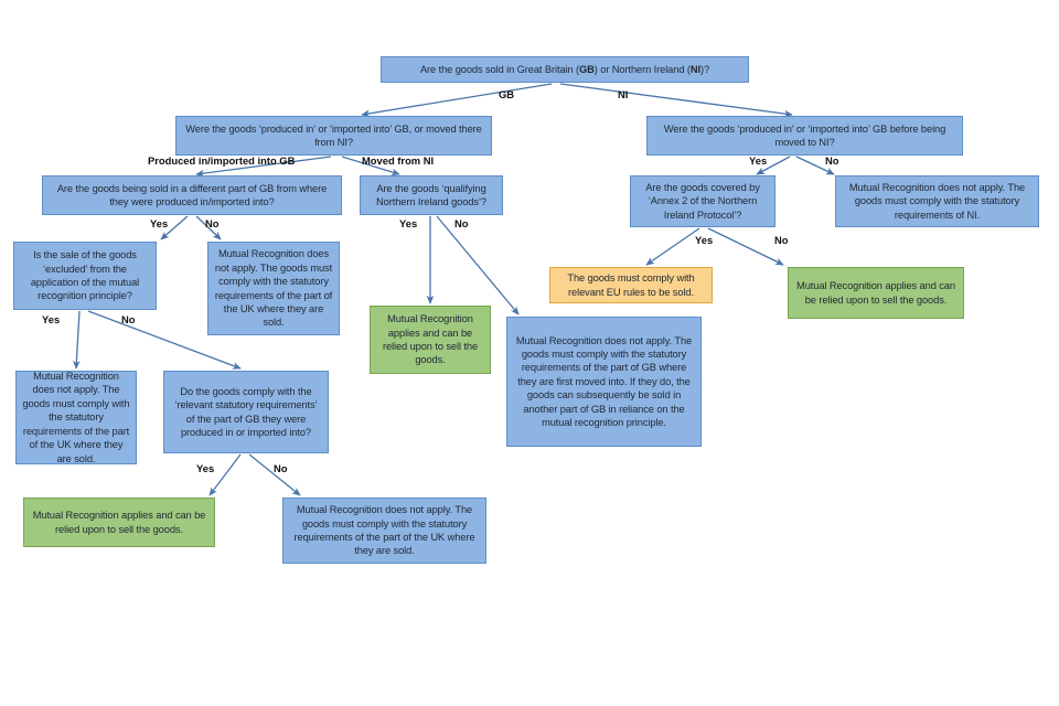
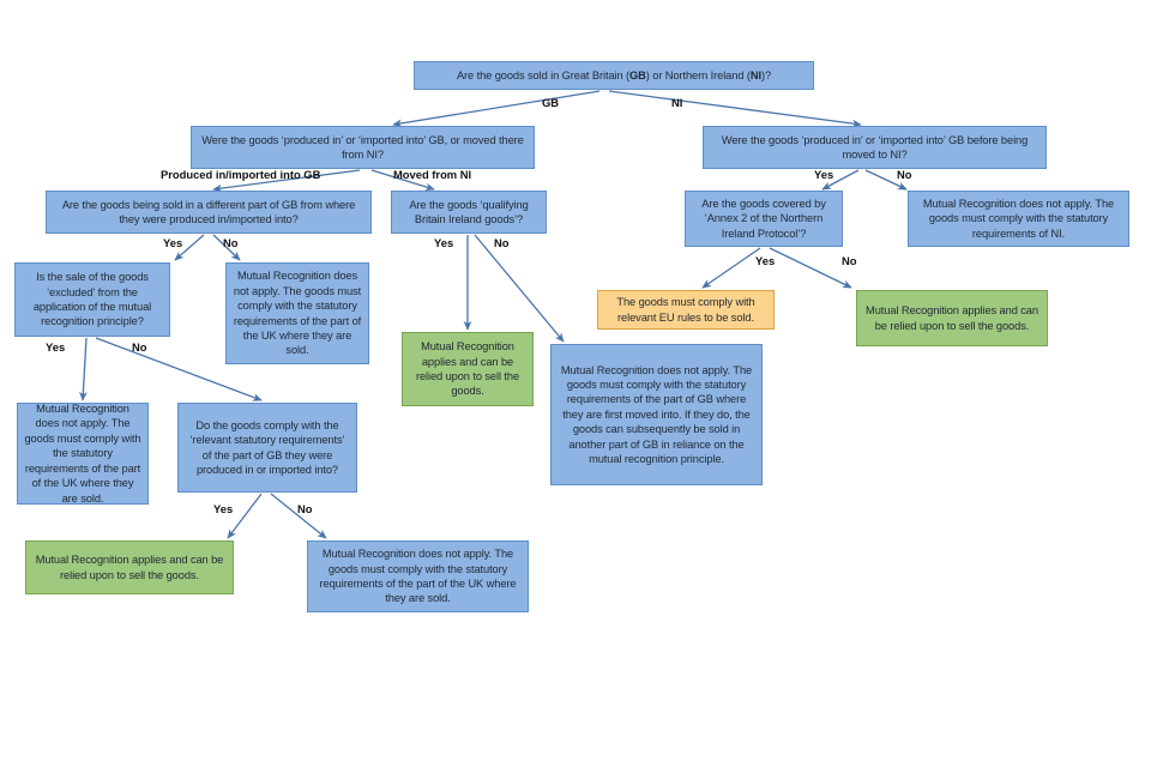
  Are the goods sold in Great Britain (GB) or Northern Ireland (NI)?
  Were the goods ‘produced in’ or ‘imported into’ GB, or moved there from NI?
  Were the goods ‘produced in’ or ‘imported into’ GB before being moved to NI?
  Are the goods being sold in a different part of GB from where they were produced in/imported into?
- Are the goods ‘qualifying Northern Ireland goods’?
+ Are the goods ‘qualifying Britain Ireland goods’?
  Are the goods covered by ‘Annex 2 of the Northern Ireland Protocol’?
  Mutual Recognition does not apply. The goods must comply with the statutory requirements of NI.
  Is the sale of the goods ‘excluded’ from the application of the mutual recognition principle?
  Mutual Recognition does not apply. The goods must comply with the statutory requirements of the part of the UK where they are sold.
  The goods must comply with relevant EU rules to be sold.
  Mutual Recognition applies and can be relied upon to sell the goods.
  Mutual Recognition applies and can be relied upon to sell the goods.
  Mutual Recognition does not apply. The goods must comply with the statutory requirements of the part of GB where they are first moved into. If they do, the goods can subsequently be sold in another part of GB in reliance on the mutual recognition principle.
  Mutual Recognition does not apply. The goods must comply with the statutory requirements of the part of the UK where they are sold.
  Do the goods comply with the ‘relevant statutory requirements’ of the part of GB they were produced in or imported into?
  Mutual Recognition applies and can be relied upon to sell the goods.
  Mutual Recognition does not apply. The goods must comply with the statutory requirements of the part of the UK where they are sold.
  GB
  NI
  Produced in/imported into GB
  Moved from NI
  Yes
  No
  Yes
  No
  Yes
  No
  Yes
  No
  Yes
  No
  Yes
  No
